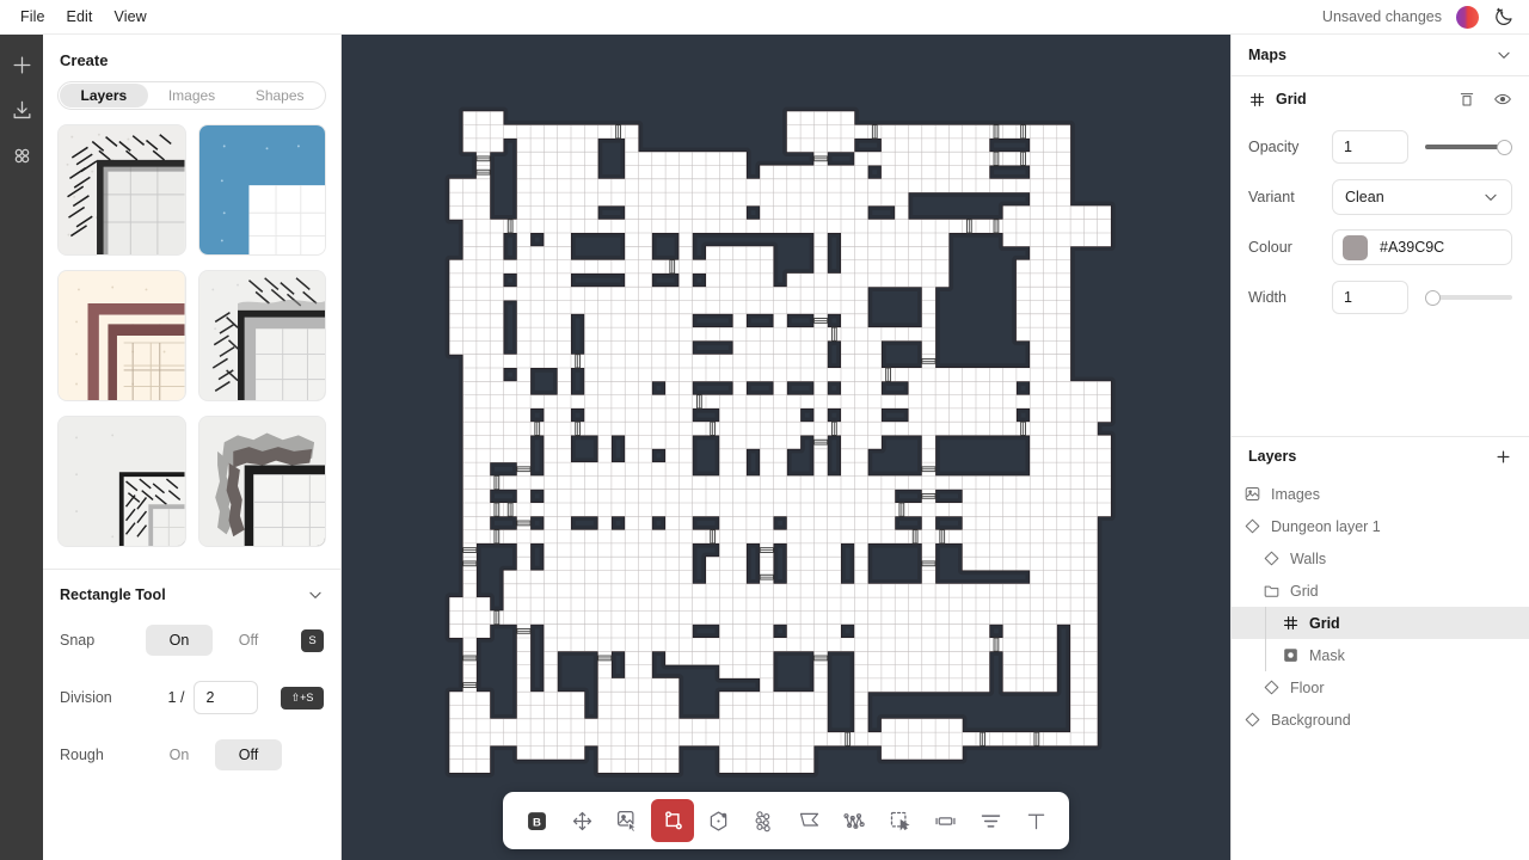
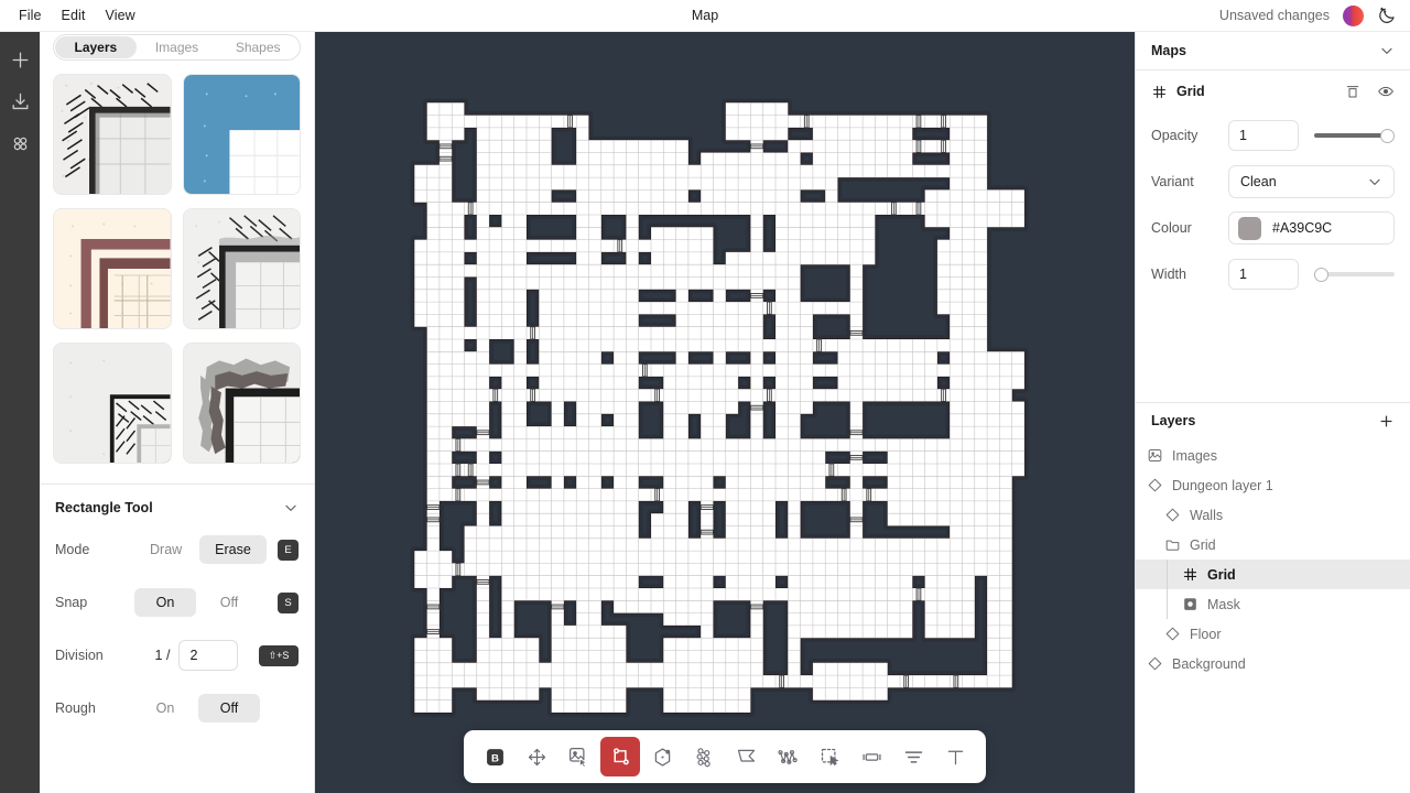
  File
  Edit
  View
+ Map
  Unsaved changes
- Create
  Layers
  Images
  Shapes
  Rectangle Tool
+ Mode
+ Draw
+ Erase
+ E
  Snap
  On
  Off
  S
  Division
  1 /
  2
  ⇧+S
  Rough
  On
  Off
  B
  Maps
  Grid
  Opacity
  1
  Variant
  Clean
  Colour
  #A39C9C
  Width
  1
  Layers
  Images
  Dungeon layer 1
  Walls
  Grid
  Grid
  Mask
  Floor
  Background
